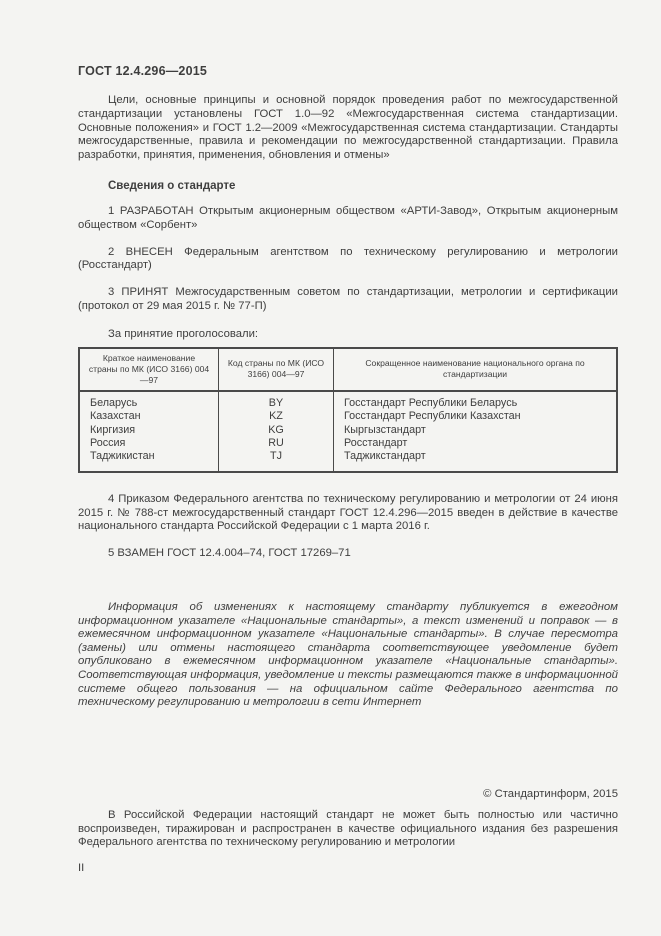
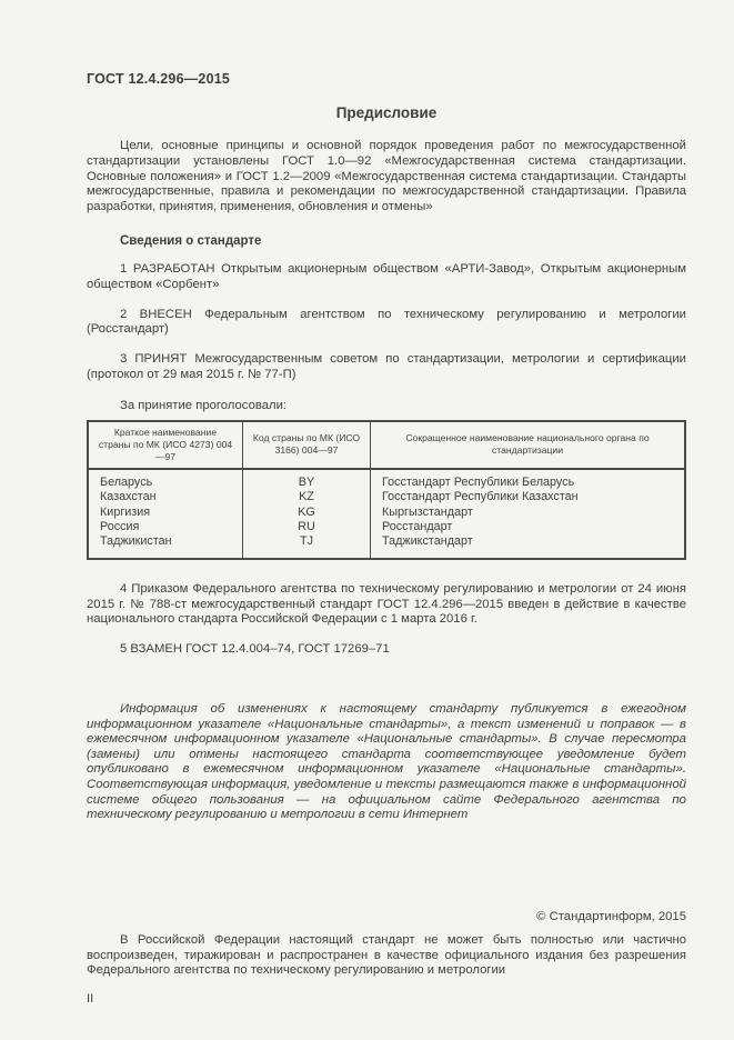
  ГОСТ 12.4.296—2015
+ Предисловие
  Цели, основные принципы и основной порядок проведения работ по межгосударственной стандартизации установлены ГОСТ 1.0—92 «Межгосударственная система стандартизации. Основные положения» и ГОСТ 1.2—2009 «Межгосударственная система стандартизации. Стандарты межгосударственные, правила и рекомендации по межгосударственной стандартизации. Правила разработки, принятия, применения, обновления и отмены»
  Сведения о стандарте
  1 РАЗРАБОТАН Открытым акционерным обществом «АРТИ-Завод», Открытым акционерным обществом «Сорбент»
  2 ВНЕСЕН Федеральным агентством по техническому регулированию и метрологии (Росстандарт)
  3 ПРИНЯТ Межгосударственным советом по стандартизации, метрологии и сертификации (протокол от 29 мая 2015 г. № 77-П)
  За принятие проголосовали:
- Краткое наименование страны по МК (ИСО 3166) 004—97	Код страны по МК (ИСО 3166) 004—97	Сокращенное наименование национального органа по стандартизации
+ Краткое наименование страны по МК (ИСО 4273) 004—97	Код страны по МК (ИСО 3166) 004—97	Сокращенное наименование национального органа по стандартизации
  Беларусь	BY	Госстандарт Республики Беларусь
  Казахстан	KZ	Госстандарт Республики Казахстан
  Киргизия	KG	Кыргызстандарт
  Россия	RU	Росстандарт
  Таджикистан	TJ	Таджикстандарт
  4 Приказом Федерального агентства по техническому регулированию и метрологии от 24 июня 2015 г. № 788-ст межгосударственный стандарт ГОСТ 12.4.296—2015 введен в действие в качестве национального стандарта Российской Федерации с 1 марта 2016 г.
  5 ВЗАМЕН ГОСТ 12.4.004–74, ГОСТ 17269–71
  Информация об изменениях к настоящему стандарту публикуется в ежегодном информационном указателе «Национальные стандарты», а текст изменений и поправок — в ежемесячном информационном указателе «Национальные стандарты». В случае пересмотра (замены) или отмены настоящего стандарта соответствующее уведомление будет опубликовано в ежемесячном информационном указателе «Национальные стандарты». Соответствующая информация, уведомление и тексты размещаются также в информационной системе общего пользования — на официальном сайте Федерального агентства по техническому регулированию и метрологии в сети Интернет
  © Стандартинформ, 2015
  В Российской Федерации настоящий стандарт не может быть полностью или частично воспроизведен, тиражирован и распространен в качестве официального издания без разрешения Федерального агентства по техническому регулированию и метрологии
  II
